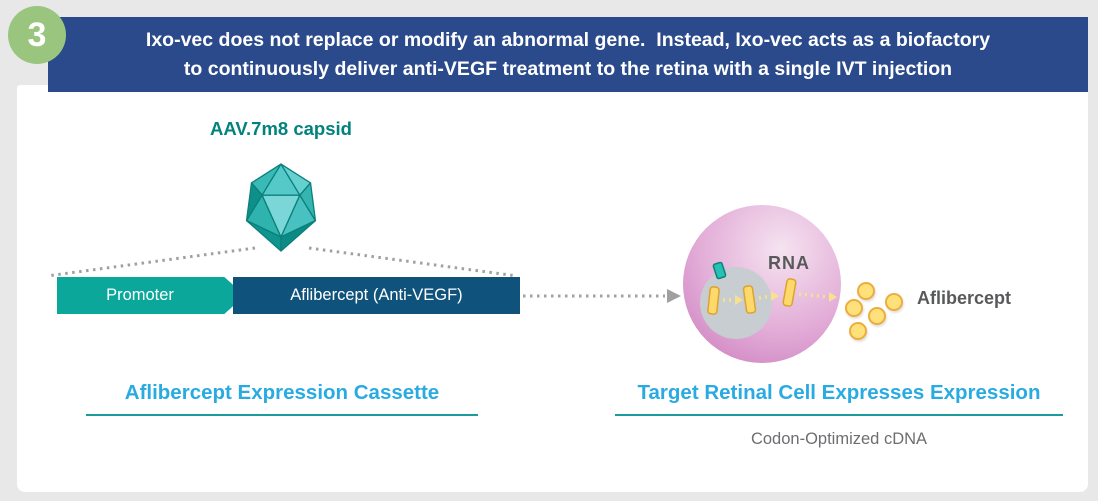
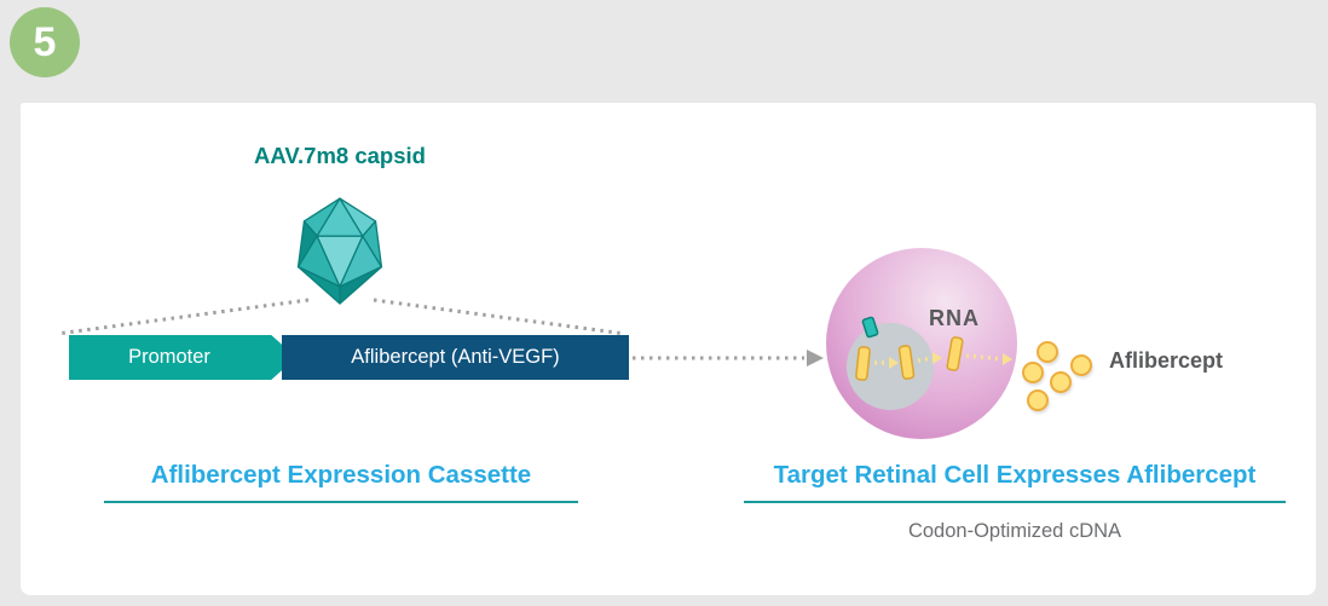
- Ixo-vec does not replace or modify an abnormal gene. Instead, Ixo-vec acts as a biofactory
- to continuously deliver anti-VEGF treatment to the retina with a single IVT injection
- 3
+ 5
  AAV.7m8 capsid
  Promoter
  Aflibercept (Anti-VEGF)
  RNA
  Aflibercept
  Aflibercept Expression Cassette
- Target Retinal Cell Expresses Expression
+ Target Retinal Cell Expresses Aflibercept
  Codon-Optimized cDNA
